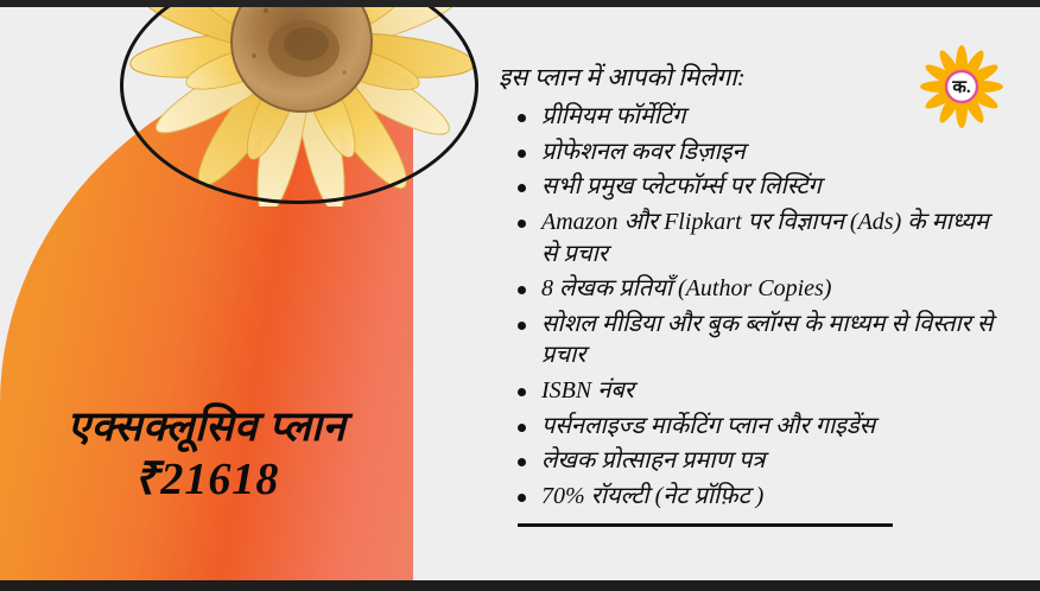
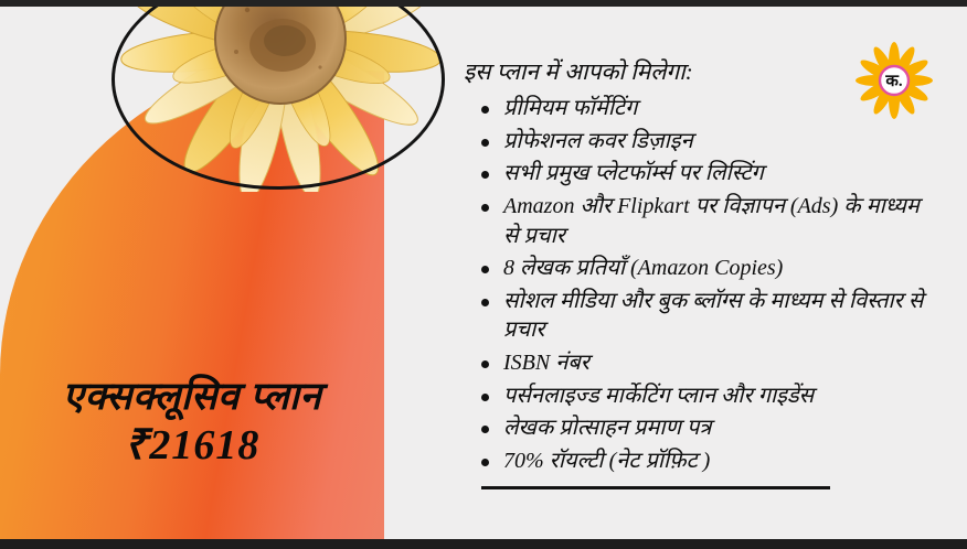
  क.
  एक्सक्लूसिव प्लान
  ₹21618
  इस प्लान में आपको मिलेगा:
  प्रीमियम फॉर्मेटिंग
  प्रोफेशनल कवर डिज़ाइन
  सभी प्रमुख प्लेटफॉर्म्स पर लिस्टिंग
  Amazon और Flipkart पर विज्ञापन (Ads) के माध्यम से प्रचार
- 8 लेखक प्रतियाँ (Author Copies)
+ 8 लेखक प्रतियाँ (Amazon Copies)
  सोशल मीडिया और बुक ब्लॉग्स के माध्यम से विस्तार से प्रचार
  ISBN नंबर
  पर्सनलाइज्ड मार्केटिंग प्लान और गाइडेंस
  लेखक प्रोत्साहन प्रमाण पत्र
  70% रॉयल्टी (नेट प्रॉफ़िट )
